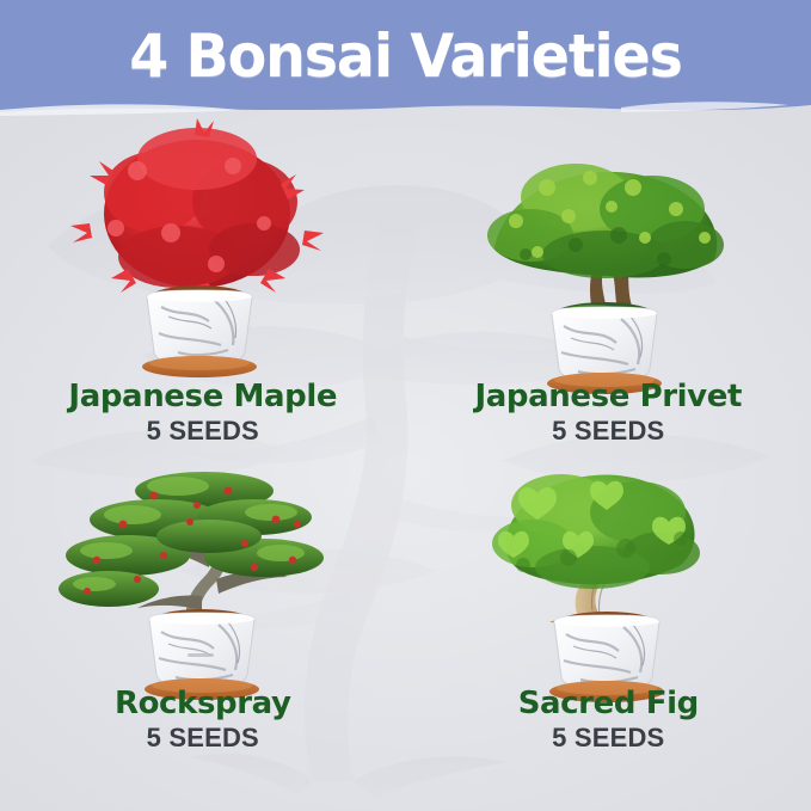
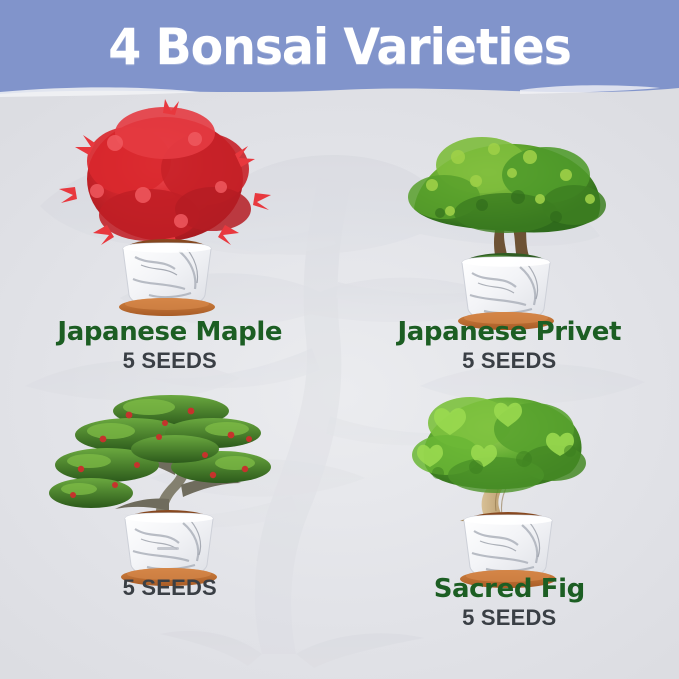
  4 Bonsai Varieties
  Japanese Maple
  5 SEEDS
  Japanese Privet
  5 SEEDS
- Rockspray
  5 SEEDS
  Sacred Fig
  5 SEEDS
